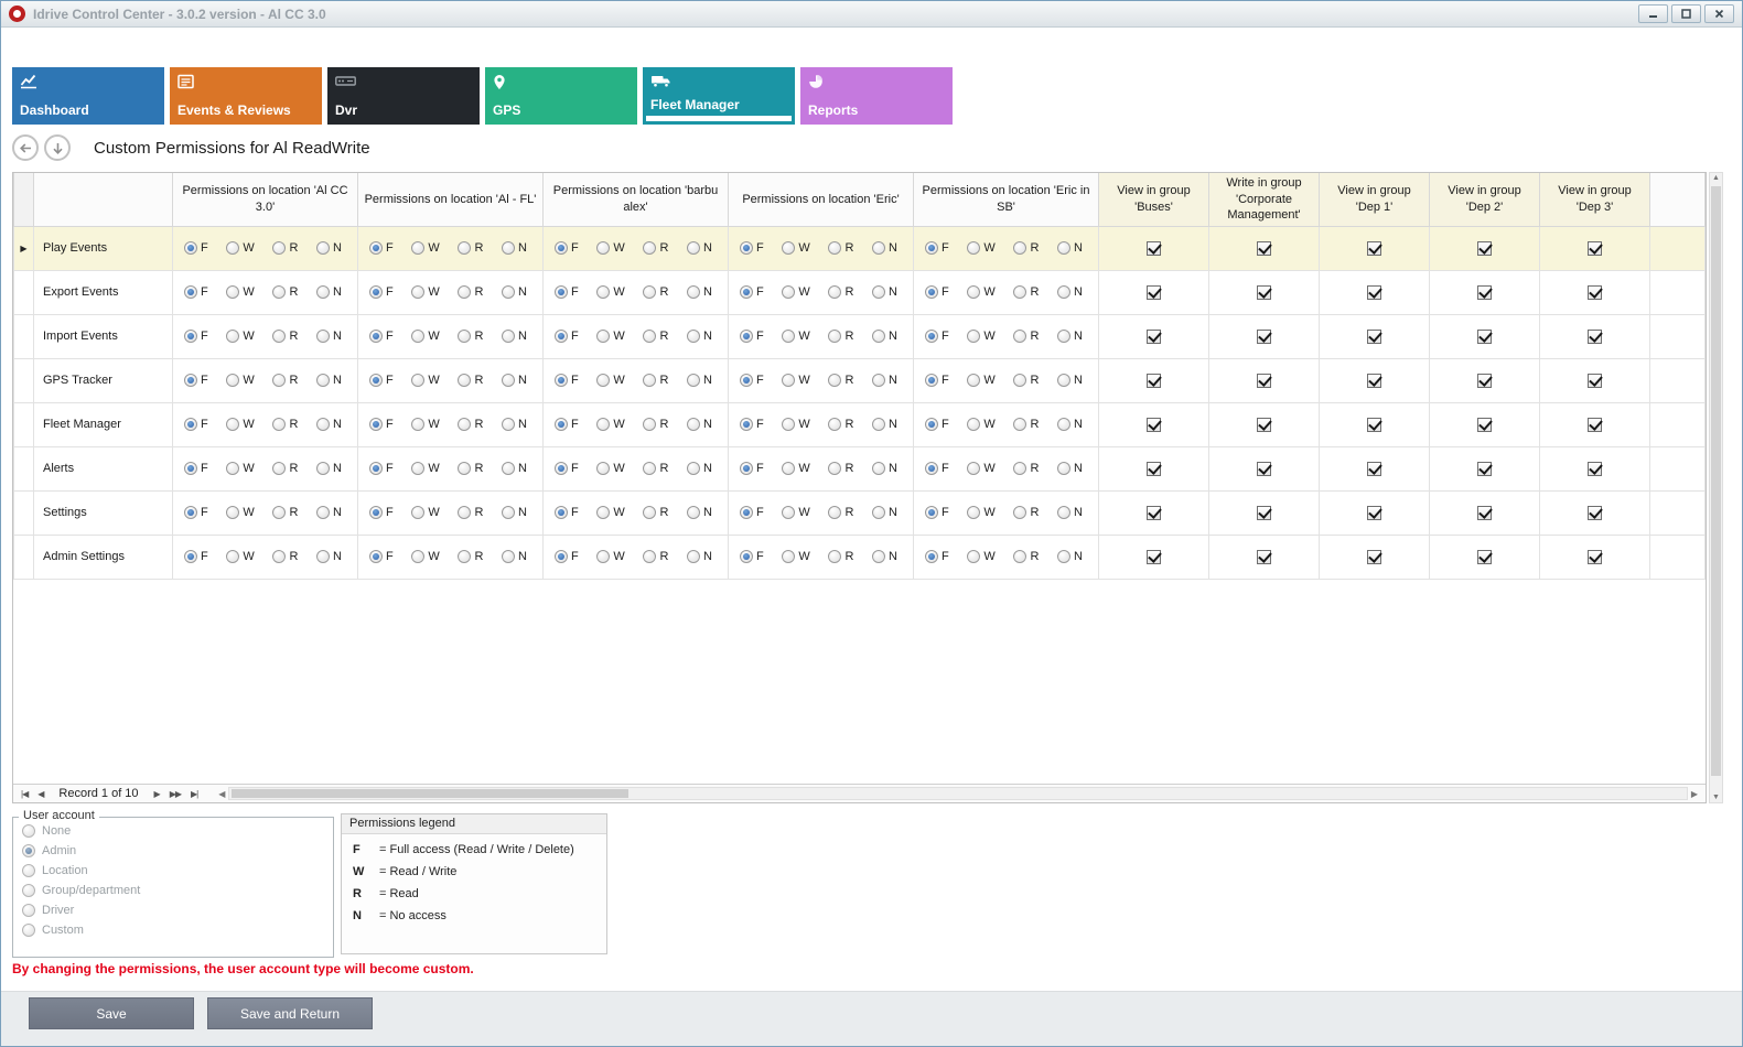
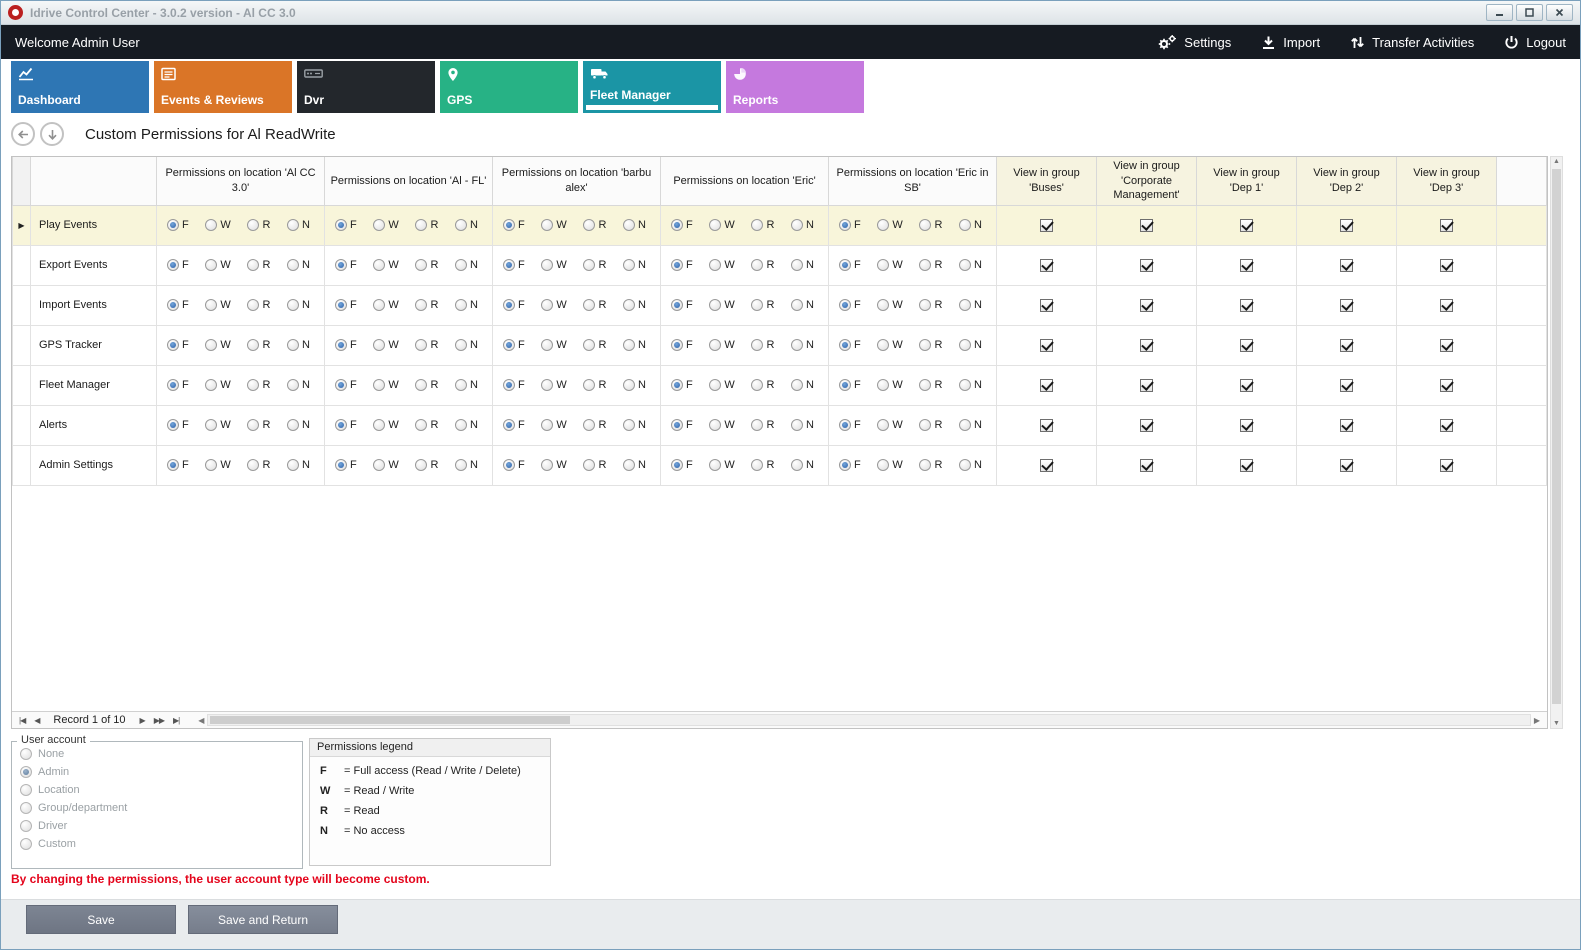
  Idrive Control Center - 3.0.2 version - Al CC 3.0
+ Welcome Admin User
+ Settings
+ Import
+ Transfer Activities
+ Logout
  Dashboard
  Events & Reviews
  Dvr
  GPS
  Fleet Manager
  Reports
  Custom Permissions for Al ReadWrite
- 		Permissions on location 'Al CC 3.0'	Permissions on location 'Al - FL'	Permissions on location 'barbu alex'	Permissions on location 'Eric'	Permissions on location 'Eric in SB'	View in group 'Buses'	Write in group 'Corporate Management'	View in group 'Dep 1'	View in group 'Dep 2'	View in group 'Dep 3'
+ 		Permissions on location 'Al CC 3.0'	Permissions on location 'Al - FL'	Permissions on location 'barbu alex'	Permissions on location 'Eric'	Permissions on location 'Eric in SB'	View in group 'Buses'	View in group 'Corporate Management'	View in group 'Dep 1'	View in group 'Dep 2'	View in group 'Dep 3'
  ▶	Play Events	F W R N	F W R N	F W R N	F W R N	F W R N
  	Export Events	F W R N	F W R N	F W R N	F W R N	F W R N
  	Import Events	F W R N	F W R N	F W R N	F W R N	F W R N
  	GPS Tracker	F W R N	F W R N	F W R N	F W R N	F W R N
  	Fleet Manager	F W R N	F W R N	F W R N	F W R N	F W R N
  	Alerts	F W R N	F W R N	F W R N	F W R N	F W R N
- 	Settings	F W R N	F W R N	F W R N	F W R N	F W R N
  	Admin Settings	F W R N	F W R N	F W R N	F W R N	F W R N
  |◀
  ◀
  Record 1 of 10
  ▶
  ▶▶
  ▶|
  ◀
  ▶
  User account
  None
  Admin
  Location
  Group/department
  Driver
  Custom
  Permissions legend
  F
  = Full access (Read / Write / Delete)
  W
  = Read / Write
  R
  = Read
  N
  = No access
  By changing the permissions, the user account type will become custom.
  Save
  Save and Return
